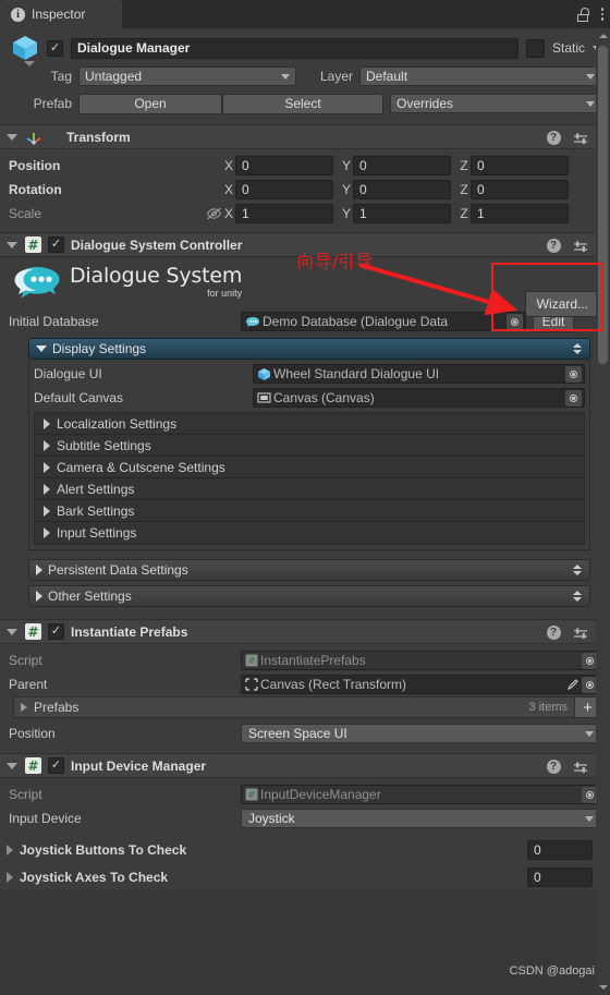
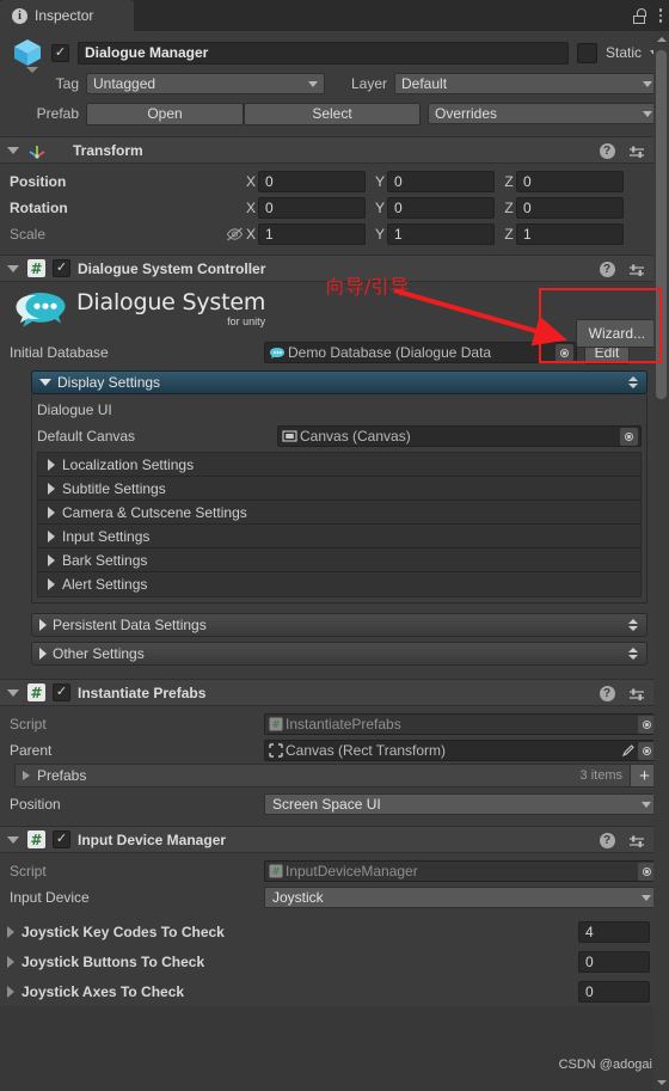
  i
  Inspector
  ✓
  Dialogue Manager
  Static
  Tag
  Untagged
  Layer
  Default
  Prefab
  Open
  Select
  Overrides
  Transform
  ?
  Position
  X
  0
  Y
  0
  Z
  0
  Rotation
  X
  0
  Y
  0
  Z
  0
  Scale
  X
  1
  Y
  1
  Z
  1
  #
  ✓
  Dialogue System Controller
  ?
  Dialogue System
  for unity
  Wizard...
  Initial Database
  Demo Database (Dialogue Data
  Edit
  Display Settings
  Dialogue UI
- Wheel Standard Dialogue UI
  Default Canvas
  Canvas (Canvas)
  Localization Settings
  Subtitle Settings
  Camera & Cutscene Settings
- Alert Settings
+ Input Settings
  Bark Settings
- Input Settings
+ Alert Settings
  Persistent Data Settings
  Other Settings
  #
  ✓
  Instantiate Prefabs
  ?
  Script
  #
  InstantiatePrefabs
  Parent
  Canvas (Rect Transform)
  Prefabs
  3 items
  +
  Position
  Screen Space UI
  #
  ✓
  Input Device Manager
  ?
  Script
  #
  InputDeviceManager
  Input Device
  Joystick
+ Joystick Key Codes To Check
+ 4
  Joystick Buttons To Check
  0
  Joystick Axes To Check
  0
  向导/引导
  CSDN @adogai
